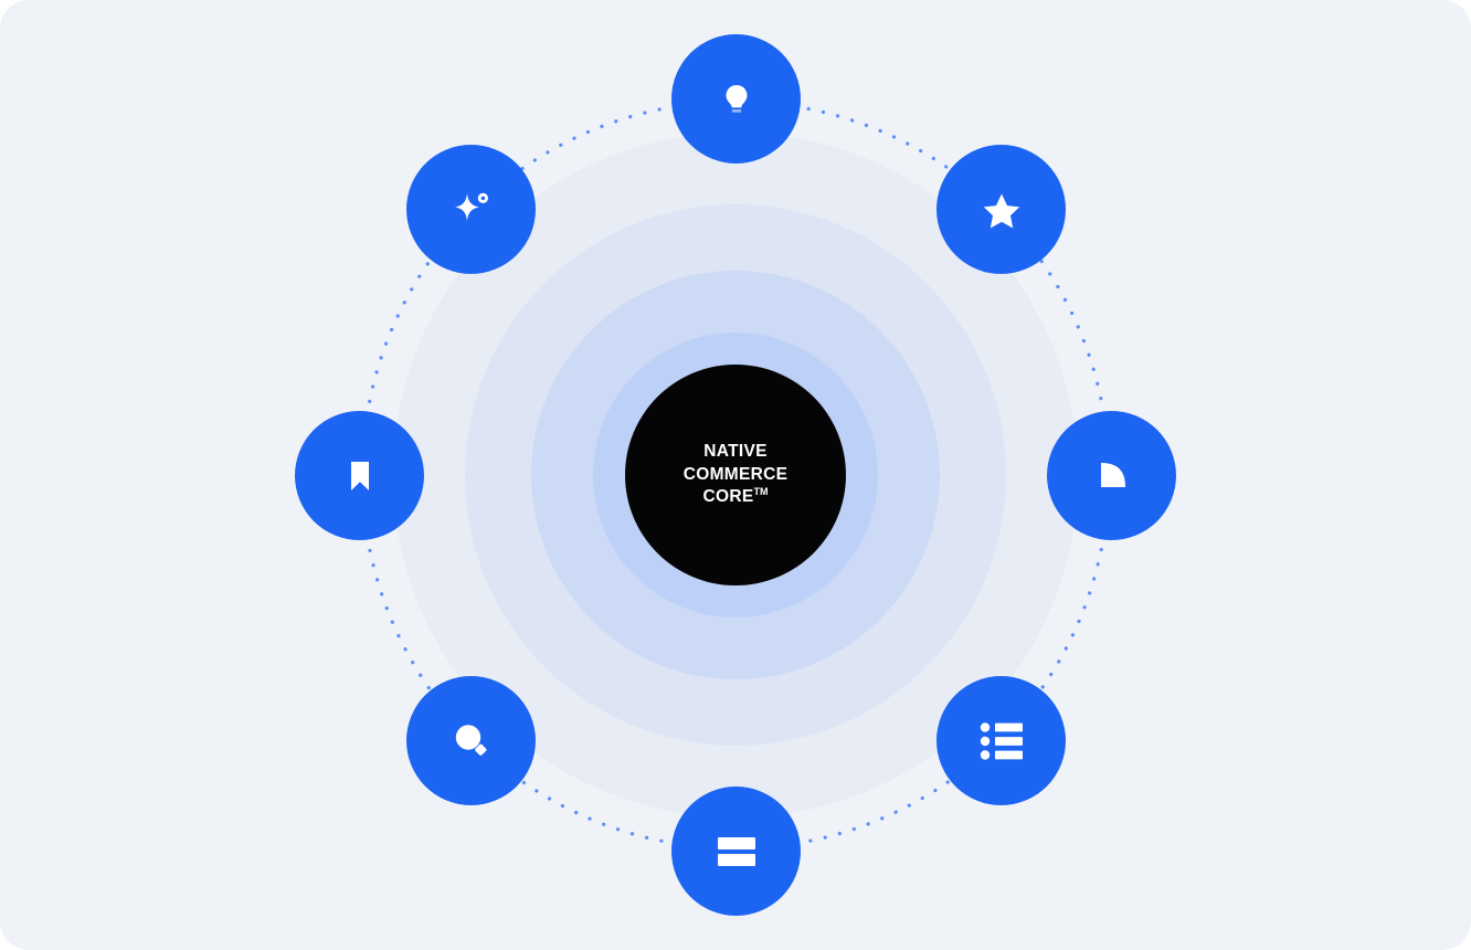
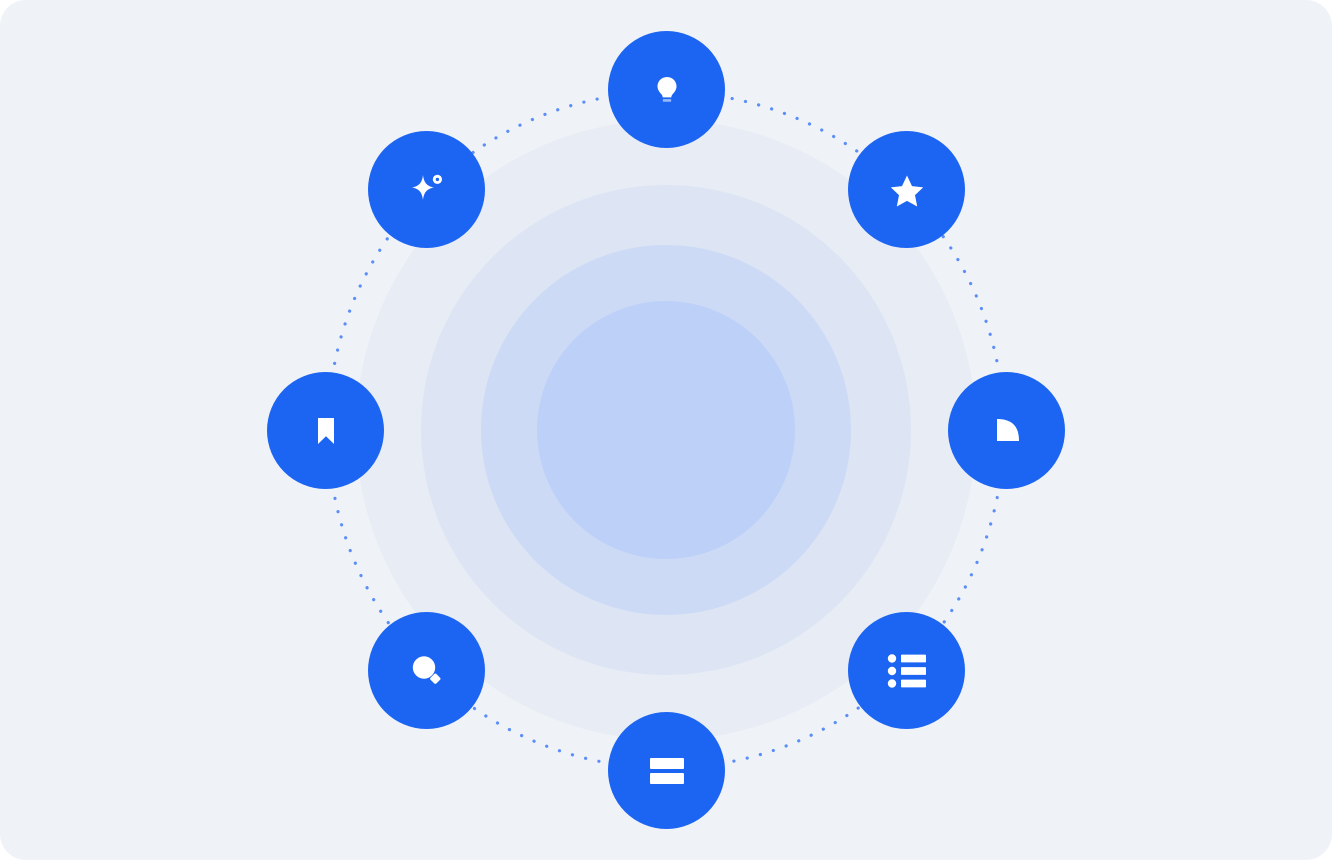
- NATIVE
- COMMERCE
- CORETM
